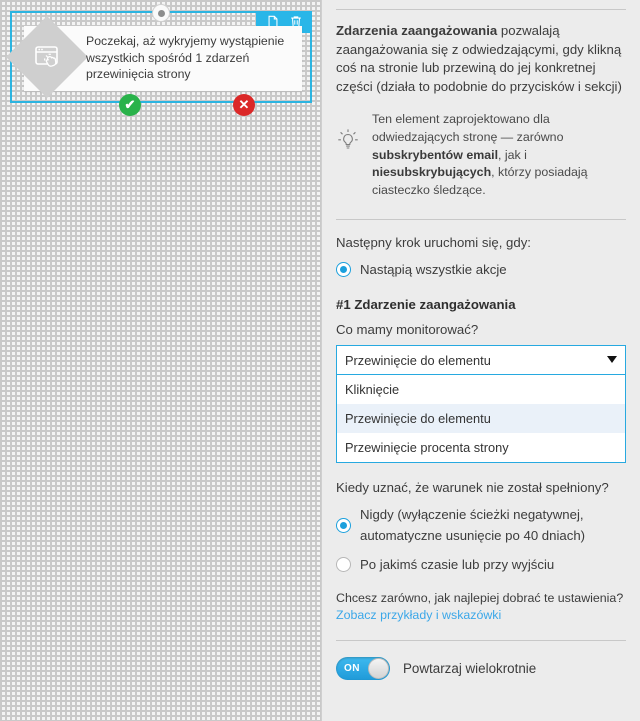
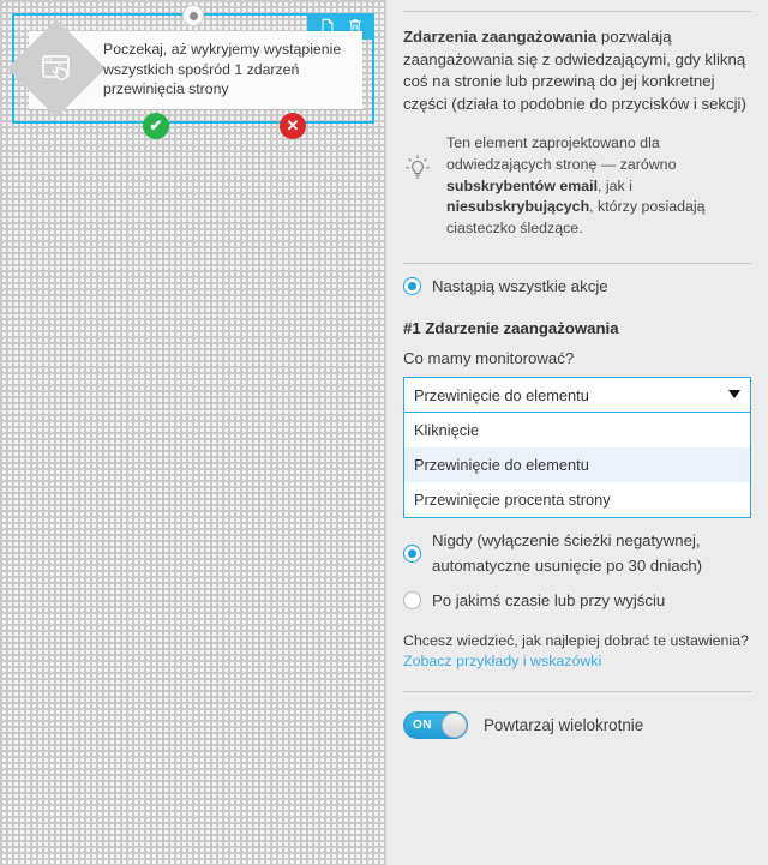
  Poczekaj, aż wykryjemy wystąpienie wszystkich spośród 1 zdarzeń przewinięcia strony
  ✔
  ✕
  Zdarzenia zaangażowania pozwalają zaangażowania się z odwiedzającymi, gdy klikną coś na stronie lub przewiną do jej konkretnej części (działa to podobnie do przycisków i sekcji)
  Ten element zaprojektowano dla odwiedzających stronę — zarówno subskrybentów email, jak i niesubskrybujących, którzy posiadają ciasteczko śledzące.
- Następny krok uruchomi się, gdy:
  Nastąpią wszystkie akcje
  #1 Zdarzenie zaangażowania
  Co mamy monitorować?
  Przewinięcie do elementu
  Kliknięcie
  Przewinięcie do elementu
  Przewinięcie procenta strony
- Kiedy uznać, że warunek nie został spełniony?
- Nigdy (wyłączenie ścieżki negatywnej, automatyczne usunięcie po 40 dniach)
+ Nigdy (wyłączenie ścieżki negatywnej, automatyczne usunięcie po 30 dniach)
  Po jakimś czasie lub przy wyjściu
- Chcesz zarówno, jak najlepiej dobrać te ustawienia?
+ Chcesz wiedzieć, jak najlepiej dobrać te ustawienia?
  Zobacz przykłady i wskazówki
  ON
  Powtarzaj wielokrotnie
